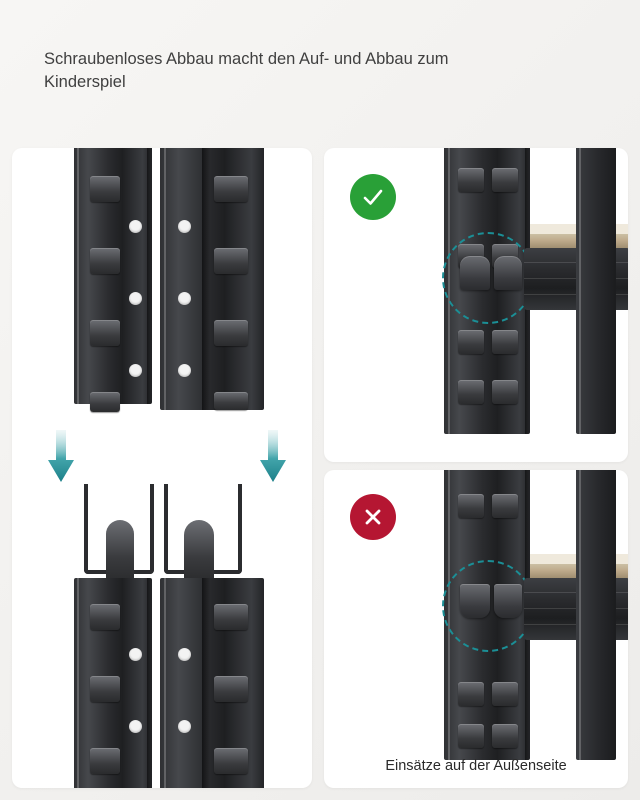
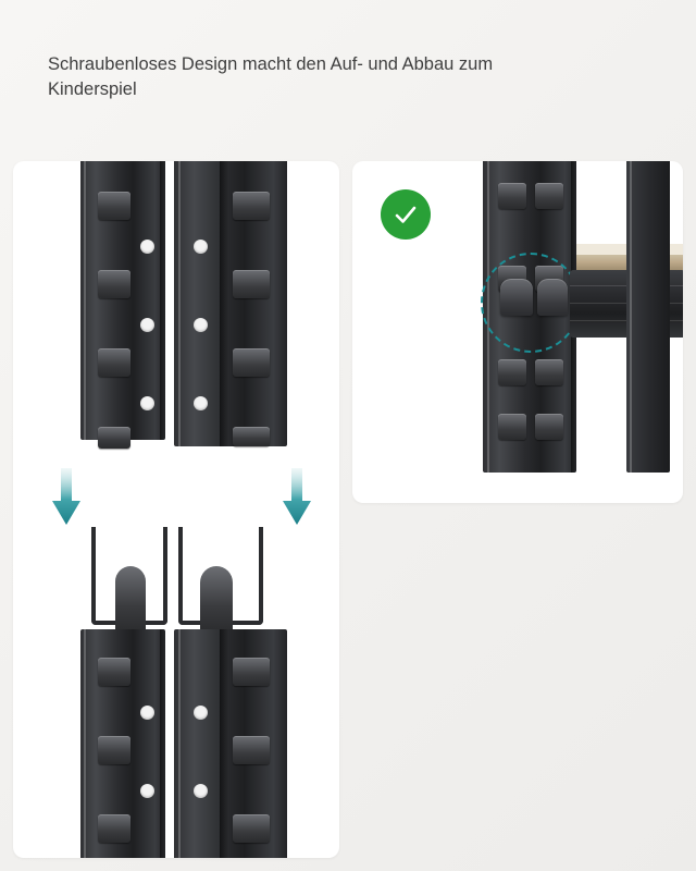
- Schraubenloses Abbau macht den Auf- und Abbau zum Kinderspiel
+ Schraubenloses Design macht den Auf- und Abbau zum Kinderspiel
- Einsätze auf der Außenseite
